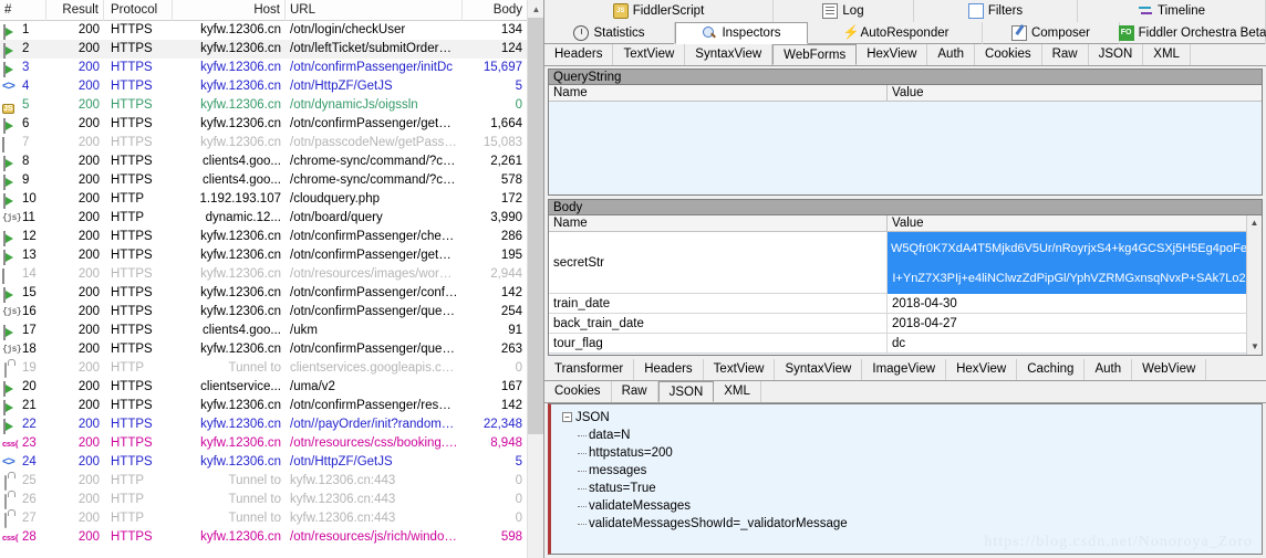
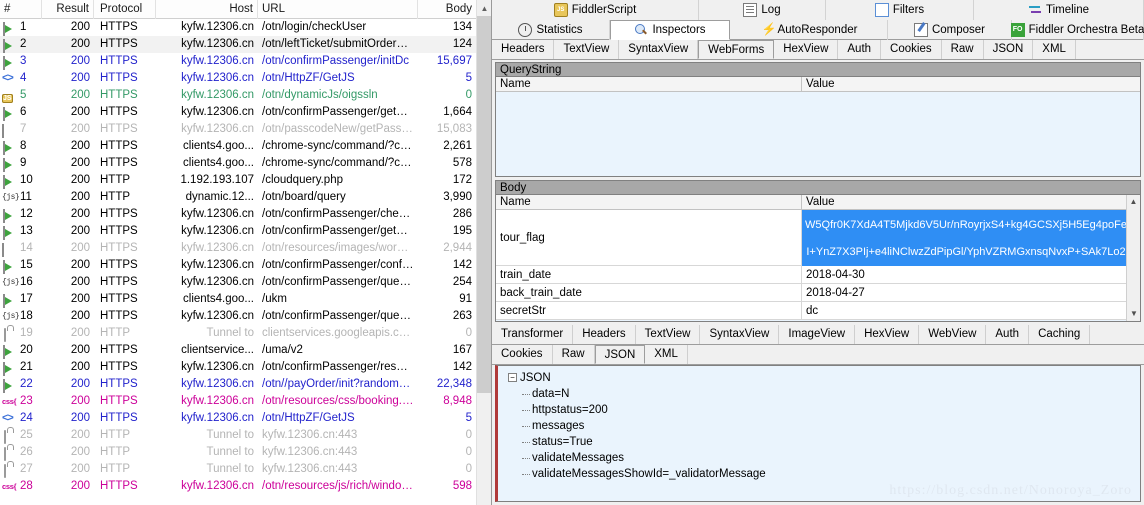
  #
  Result
  Protocol
  Host
  URL
  Body
  1
  200
  HTTPS
  kyfw.12306.cn
  /otn/login/checkUser
  134
  2
  200
  HTTPS
  kyfw.12306.cn
  /otn/leftTicket/submitOrderReq
  124
  3
  200
  HTTPS
  kyfw.12306.cn
  /otn/confirmPassenger/initDc
  15,697
  <>
  4
  200
  HTTPS
  kyfw.12306.cn
  /otn/HttpZF/GetJS
  5
  5
  200
  HTTPS
  kyfw.12306.cn
  /otn/dynamicJs/oigssln
  0
  6
  200
  HTTPS
  kyfw.12306.cn
  /otn/confirmPassenger/getPas
  1,664
  7
  200
  HTTPS
  kyfw.12306.cn
  /otn/passcodeNew/getPassCo
  15,083
  8
  200
  HTTPS
  clients4.goo...
  /chrome-sync/command/?clien
  2,261
  9
  200
  HTTPS
  clients4.goo...
  /chrome-sync/command/?clien
  578
  10
  200
  HTTP
  1.192.193.107
  /cloudquery.php
  172
  {js}
  11
  200
  HTTP
  dynamic.12...
  /otn/board/query
  3,990
  12
  200
  HTTPS
  kyfw.12306.cn
  /otn/confirmPassenger/checkO
  286
  13
  200
  HTTPS
  kyfw.12306.cn
  /otn/confirmPassenger/getQue
  195
  14
  200
  HTTPS
  kyfw.12306.cn
  /otn/resources/images/working
  2,944
  15
  200
  HTTPS
  kyfw.12306.cn
  /otn/confirmPassenger/confirm
  142
  {js}
  16
  200
  HTTPS
  kyfw.12306.cn
  /otn/confirmPassenger/queryO
  254
  17
  200
  HTTPS
  clients4.goo...
  /ukm
  91
  {js}
  18
  200
  HTTPS
  kyfw.12306.cn
  /otn/confirmPassenger/queryO
  263
  19
  200
  HTTP
  Tunnel to
  clientservices.googleapis.com:
  0
  20
  200
  HTTPS
  clientservice...
  /uma/v2
  167
  21
  200
  HTTPS
  kyfw.12306.cn
  /otn/confirmPassenger/resultO
  142
  22
  200
  HTTPS
  kyfw.12306.cn
  /otn//payOrder/init?random=15
  22,348
  css{
  23
  200
  HTTPS
  kyfw.12306.cn
  /otn/resources/css/booking.css
  8,948
  <>
  24
  200
  HTTPS
  kyfw.12306.cn
  /otn/HttpZF/GetJS
  5
  25
  200
  HTTP
  Tunnel to
  kyfw.12306.cn:443
  0
  26
  200
  HTTP
  Tunnel to
  kyfw.12306.cn:443
  0
  27
  200
  HTTP
  Tunnel to
  kyfw.12306.cn:443
  0
  css{
  28
  200
  HTTPS
  kyfw.12306.cn
  /otn/resources/js/rich/windows/
  598
  ▲
  FiddlerScript
  Log
  Filters
  Timeline
  Statistics
  Inspectors
  AutoResponder
  Composer
  Fiddler Orchestra Beta
  Headers
  TextView
  SyntaxView
  WebForms
  HexView
  Auth
  Cookies
  Raw
  JSON
  XML
  QueryString
  Name
  Value
  Body
  Name
  Value
- secretStr
+ tour_flag
  W5Qfr0K7XdA4T5Mjkd6V5Ur/nRoyrjxS4+kg4GCSXj5H5Eg4poFe
  I+YnZ7X3PIj+e4liNClwzZdPipGl/YphVZRMGxnsqNvxP+SAk7Lo2
  train_date
  2018-04-30
  back_train_date
  2018-04-27
- tour_flag
+ secretStr
  dc
  ▲
  ▼
  Transformer
  Headers
  TextView
  SyntaxView
  ImageView
  HexView
- Caching
+ WebView
  Auth
- WebView
+ Caching
  Cookies
  Raw
  JSON
  XML
  −
  JSON
  data=N
  httpstatus=200
  messages
  status=True
  validateMessages
  validateMessagesShowId=_validatorMessage
